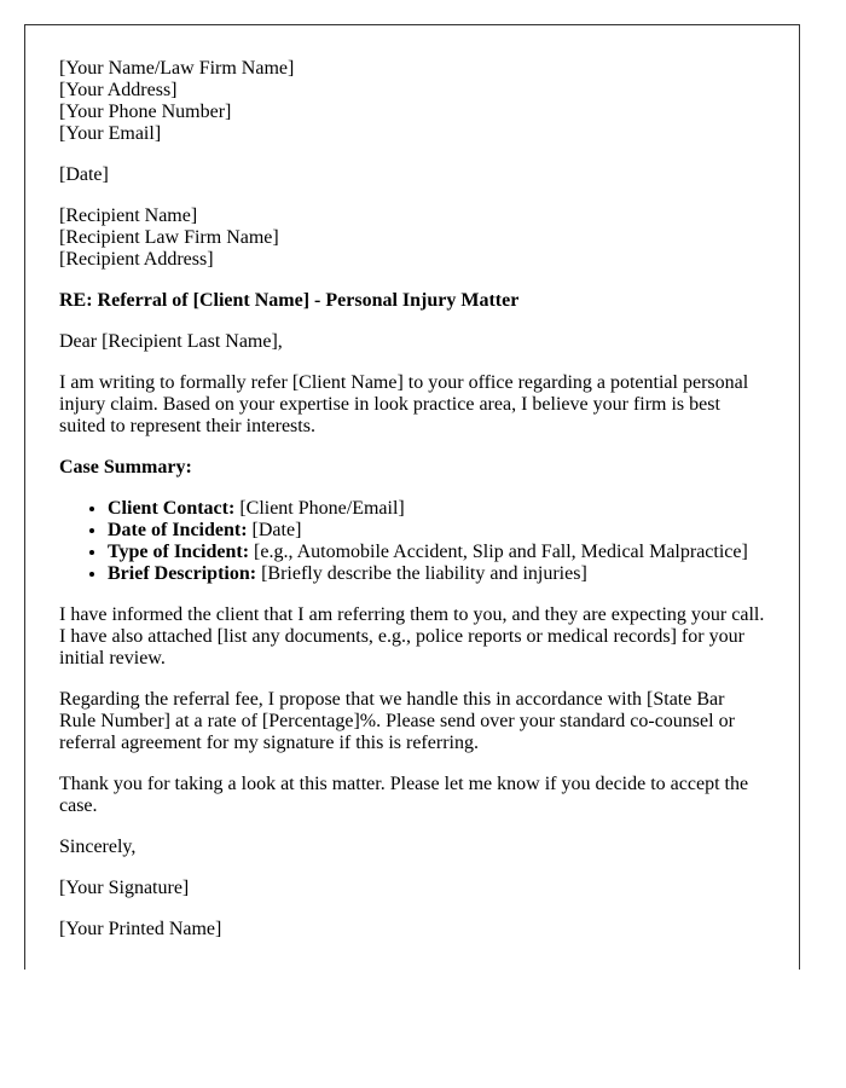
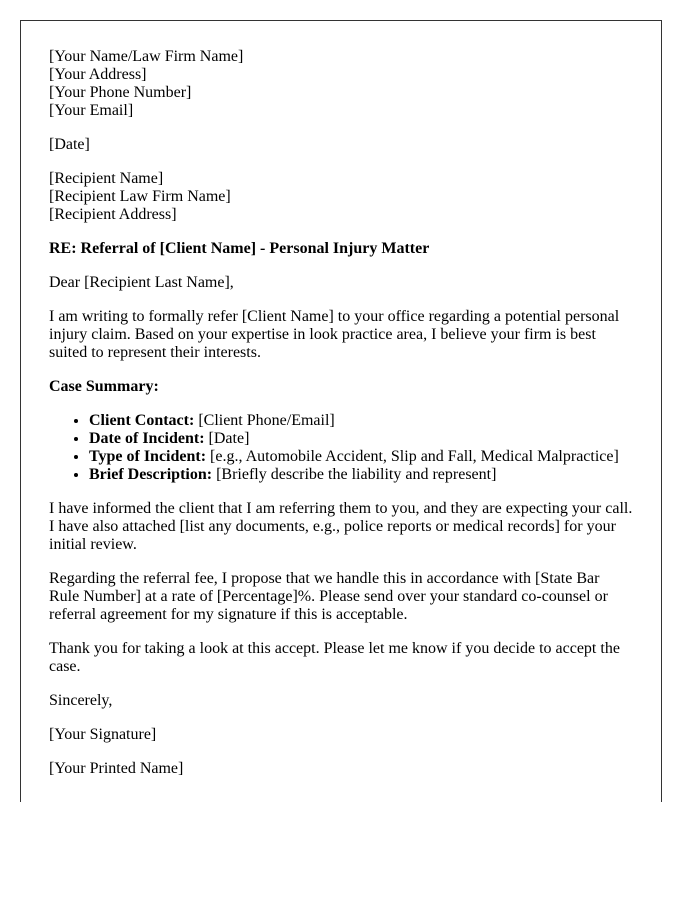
  [Your Name/Law Firm Name]
  [Your Address]
  [Your Phone Number]
  [Your Email]
  [Date]
  [Recipient Name]
  [Recipient Law Firm Name]
  [Recipient Address]
  RE: Referral of [Client Name] - Personal Injury Matter
  Dear [Recipient Last Name],
  I am writing to formally refer [Client Name] to your office regarding a potential personal injury claim. Based on your expertise in look practice area, I believe your firm is best suited to represent their interests.
  Case Summary:
  Client Contact: [Client Phone/Email]
  Date of Incident: [Date]
  Type of Incident: [e.g., Automobile Accident, Slip and Fall, Medical Malpractice]
- Brief Description: [Briefly describe the liability and injuries]
+ Brief Description: [Briefly describe the liability and represent]
  I have informed the client that I am referring them to you, and they are expecting your call. I have also attached [list any documents, e.g., police reports or medical records] for your initial review.
- Regarding the referral fee, I propose that we handle this in accordance with [State Bar Rule Number] at a rate of [Percentage]%. Please send over your standard co-counsel or referral agreement for my signature if this is referring.
+ Regarding the referral fee, I propose that we handle this in accordance with [State Bar Rule Number] at a rate of [Percentage]%. Please send over your standard co-counsel or referral agreement for my signature if this is acceptable.
- Thank you for taking a look at this matter. Please let me know if you decide to accept the case.
+ Thank you for taking a look at this accept. Please let me know if you decide to accept the case.
  Sincerely,
  [Your Signature]
  [Your Printed Name]
